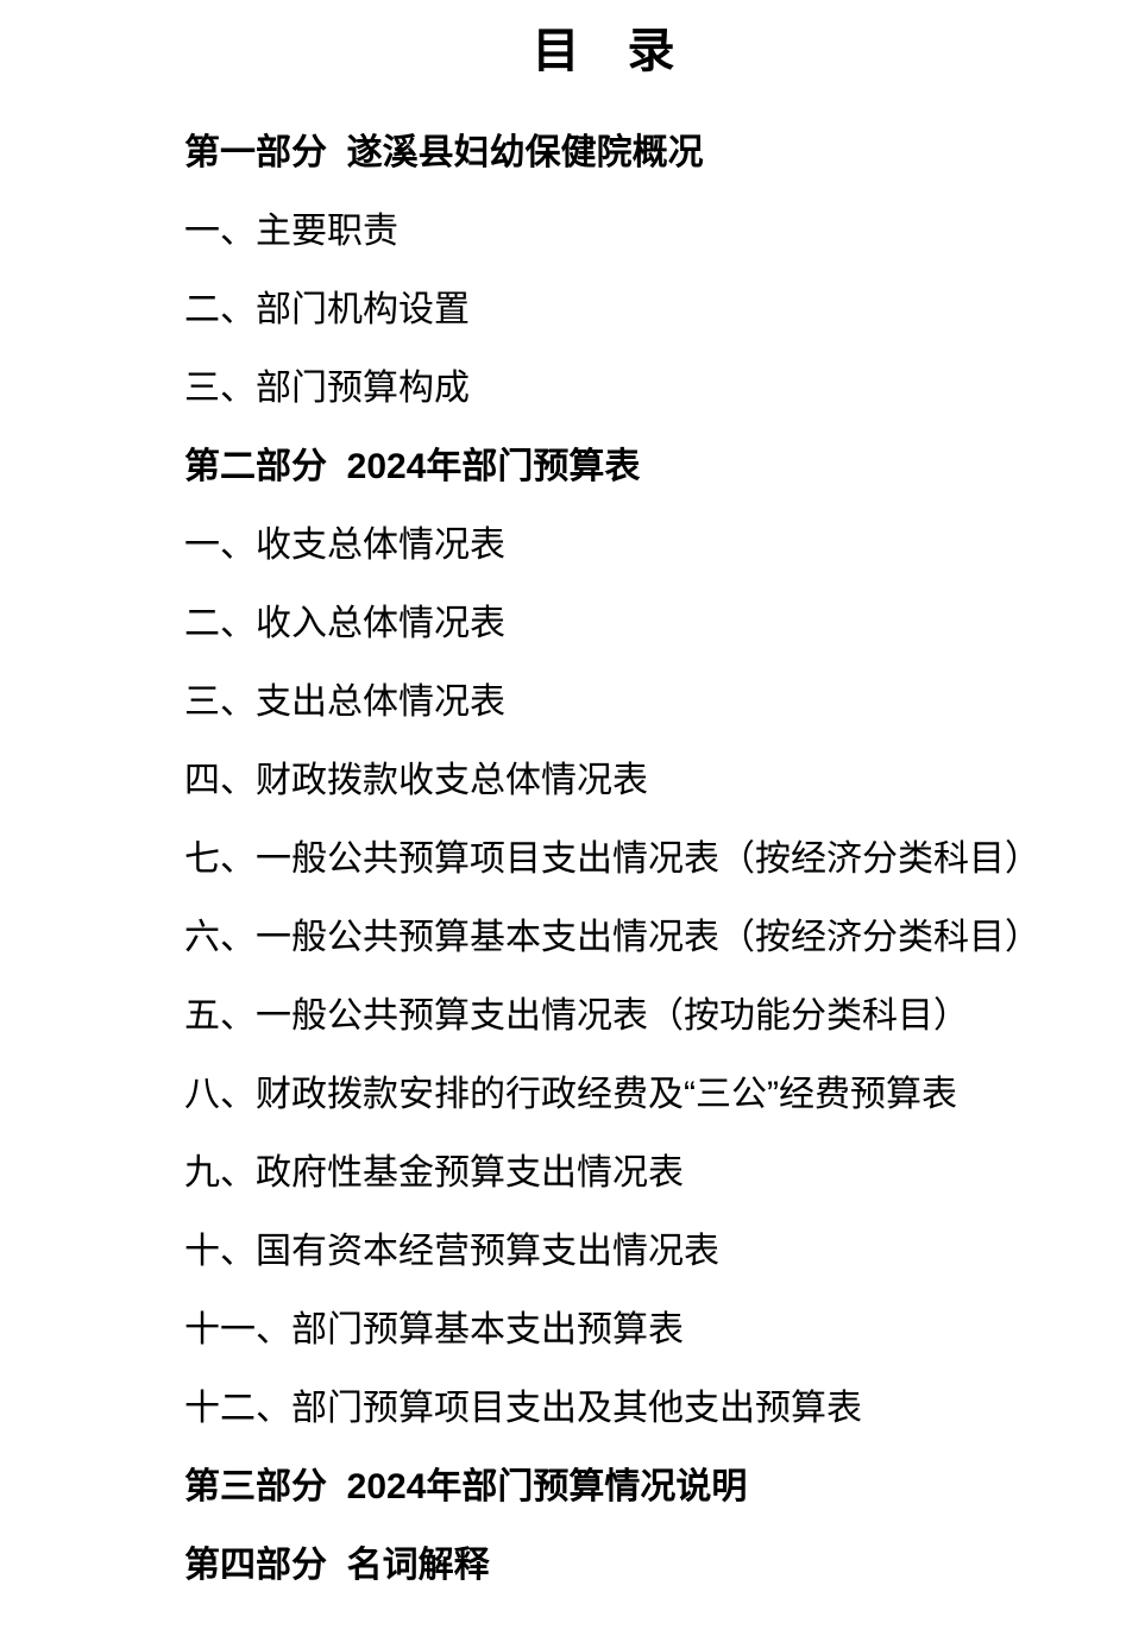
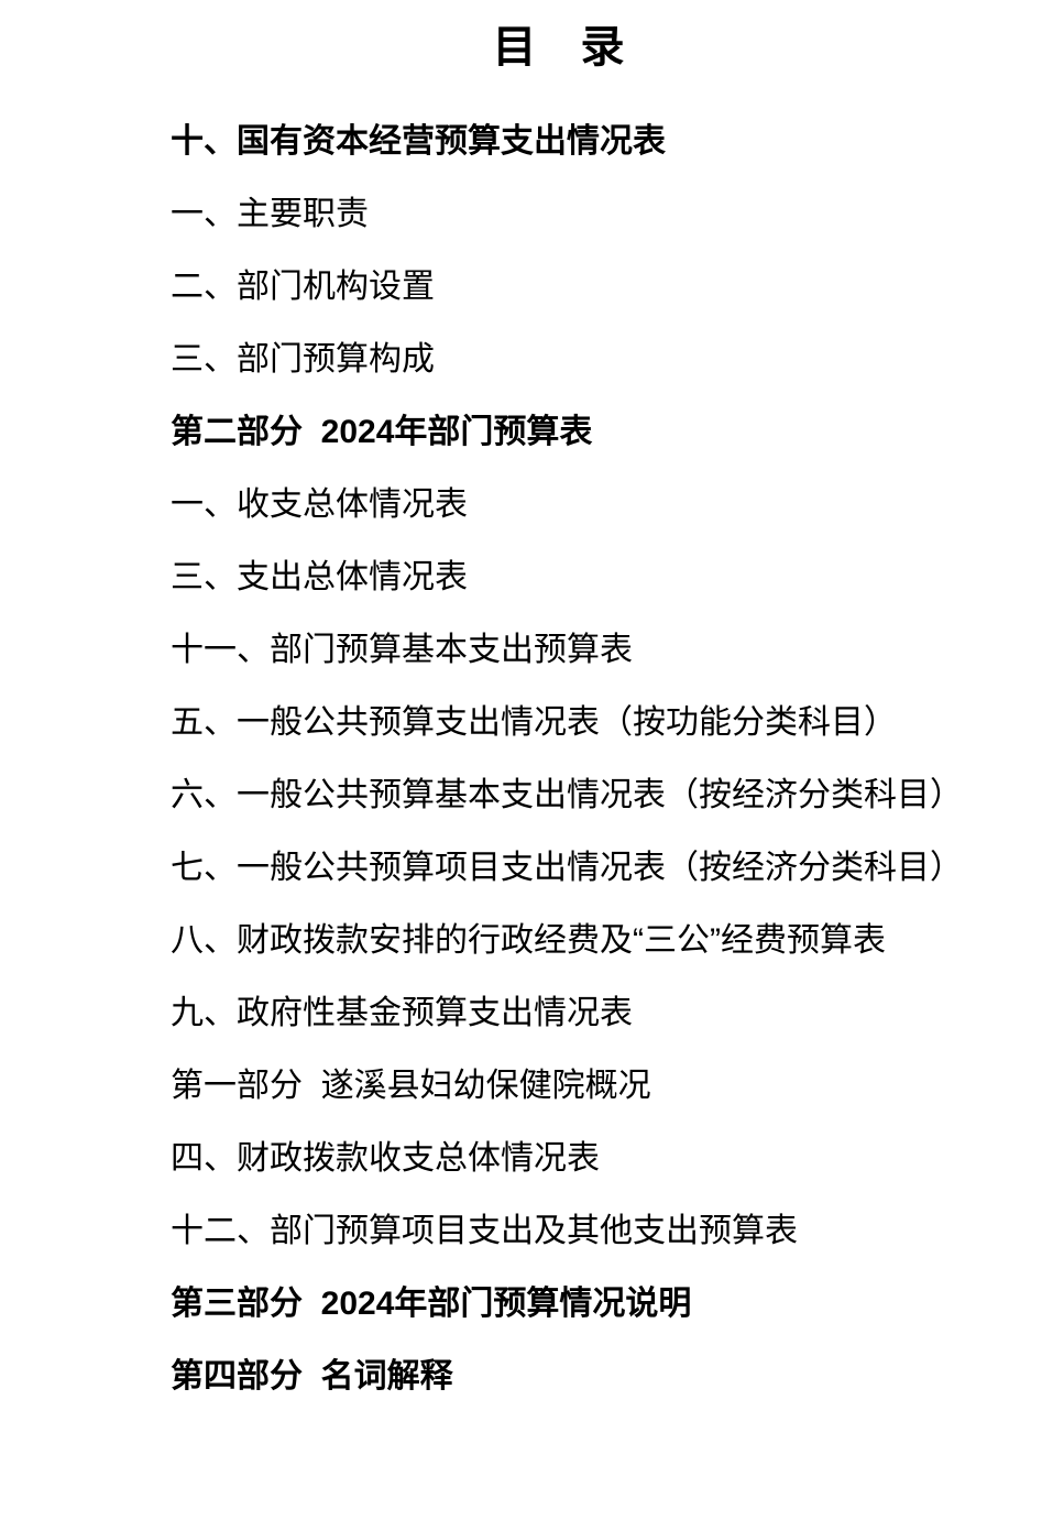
  目 录
- 第一部分 遂溪县妇幼保健院概况
+ 十、国有资本经营预算支出情况表
  一、主要职责
  二、部门机构设置
  三、部门预算构成
  第二部分 2024年部门预算表
  一、收支总体情况表
- 二、收入总体情况表
  三、支出总体情况表
- 四、财政拨款收支总体情况表
+ 十一、部门预算基本支出预算表
- 七、一般公共预算项目支出情况表（按经济分类科目）
+ 五、一般公共预算支出情况表（按功能分类科目）
  六、一般公共预算基本支出情况表（按经济分类科目）
- 五、一般公共预算支出情况表（按功能分类科目）
+ 七、一般公共预算项目支出情况表（按经济分类科目）
  八、财政拨款安排的行政经费及“三公”经费预算表
  九、政府性基金预算支出情况表
- 十、国有资本经营预算支出情况表
+ 第一部分 遂溪县妇幼保健院概况
- 十一、部门预算基本支出预算表
+ 四、财政拨款收支总体情况表
  十二、部门预算项目支出及其他支出预算表
  第三部分 2024年部门预算情况说明
  第四部分 名词解释
